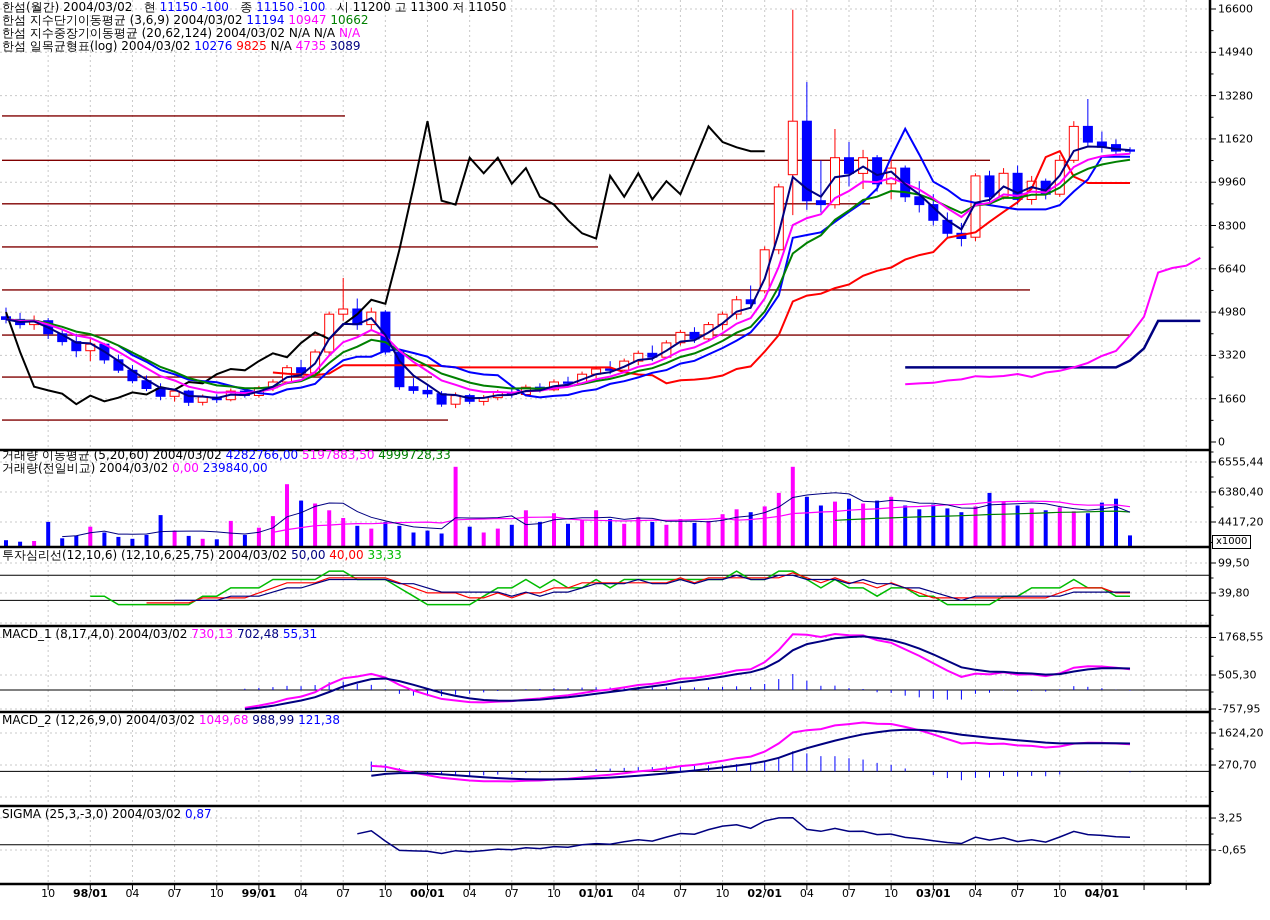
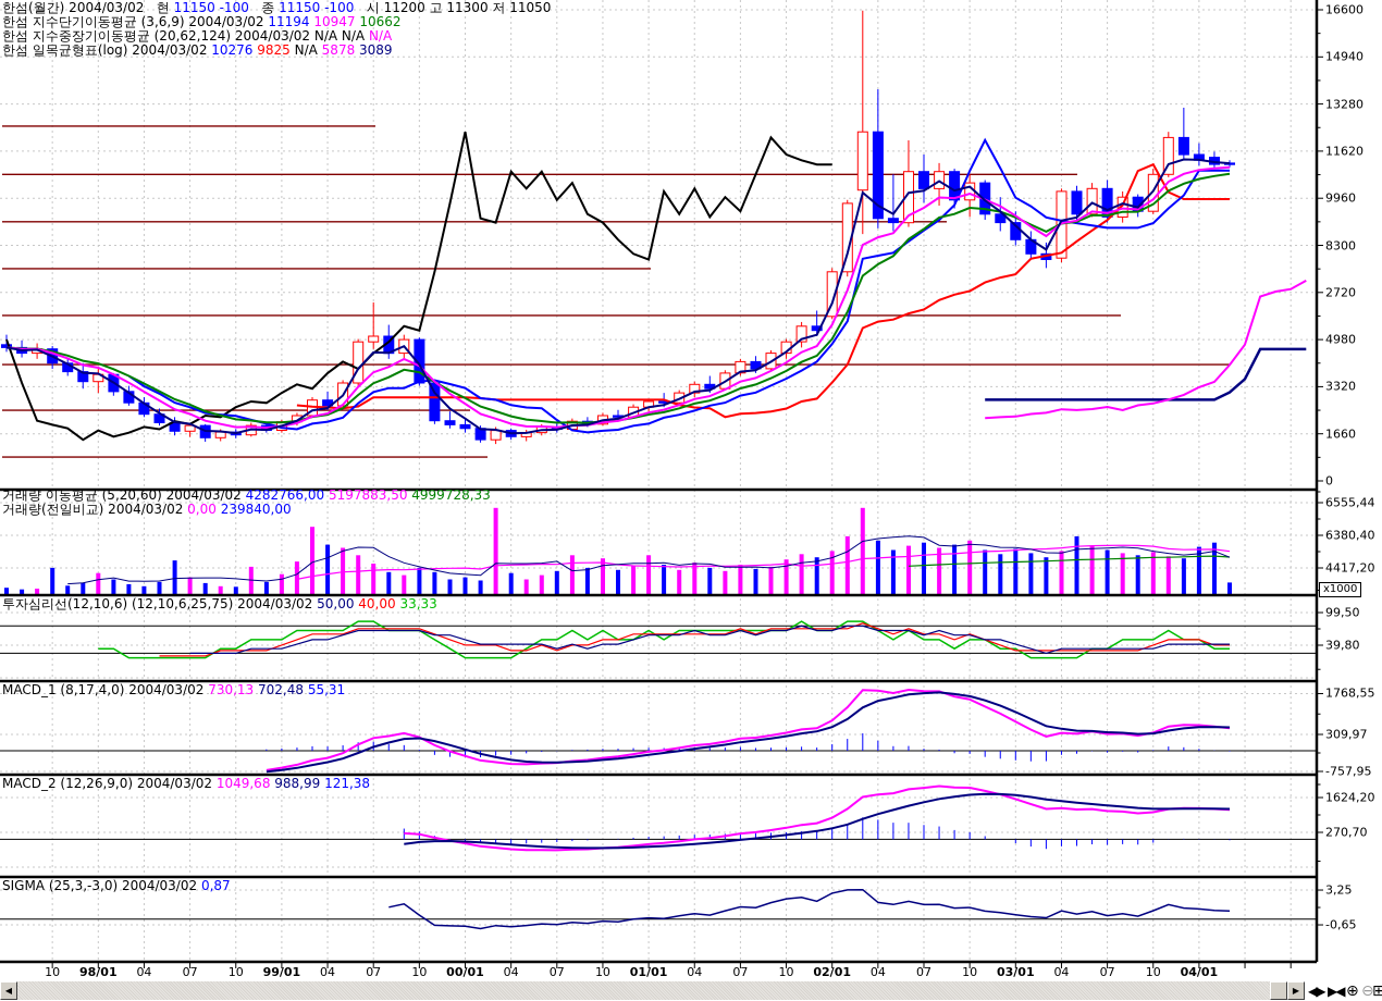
  한섬(월간) 2004/03/02 현 11150 -100 종 11150 -100 시 11200 고 11300 저 11050
  한섬 지수단기이동평균 (3,6,9) 2004/03/02 11194 10947 10662
  한섬 지수중장기이동평균 (20,62,124) 2004/03/02 N/A N/A N/A
- 한섬 일목균형표(log) 2004/03/02 10276 9825 N/A 4735 3089
+ 한섬 일목균형표(log) 2004/03/02 10276 9825 N/A 5878 3089
  거래량 이동평균 (5,20,60) 2004/03/02 4282766,00 5197883,50 4999728,33
  거래량(전일비교) 2004/03/02 0,00 239840,00
  투자심리선(12,10,6) (12,10,6,25,75) 2004/03/02 50,00 40,00 33,33
  MACD_1 (8,17,4,0) 2004/03/02 730,13 702,48 55,31
  MACD_2 (12,26,9,0) 2004/03/02 1049,68 988,99 121,38
  SIGMA (25,3,-3,0) 2004/03/02 0,87
  16600
  14940
  13280
  11620
  9960
  8300
- 6640
+ 2720
  4980
  3320
  1660
  0
  6555,44
  6380,40
  4417,20
  99,50
  39,80
  1768,55
- 505,30
+ 309,97
  -757,95
  1624,20
  270,70
  3,25
  -0,65
  10
  98/01
  04
  07
  10
  99/01
  04
  07
  10
  00/01
  04
  07
  10
  01/01
  04
  07
  10
  02/01
  04
  07
  10
  03/01
  04
  07
  10
  04/01
  x1000
+ ◀
+ ▶
+ ◀▶
+ ▶◀
+ ⊕
+ ⊖
+ ⊞
